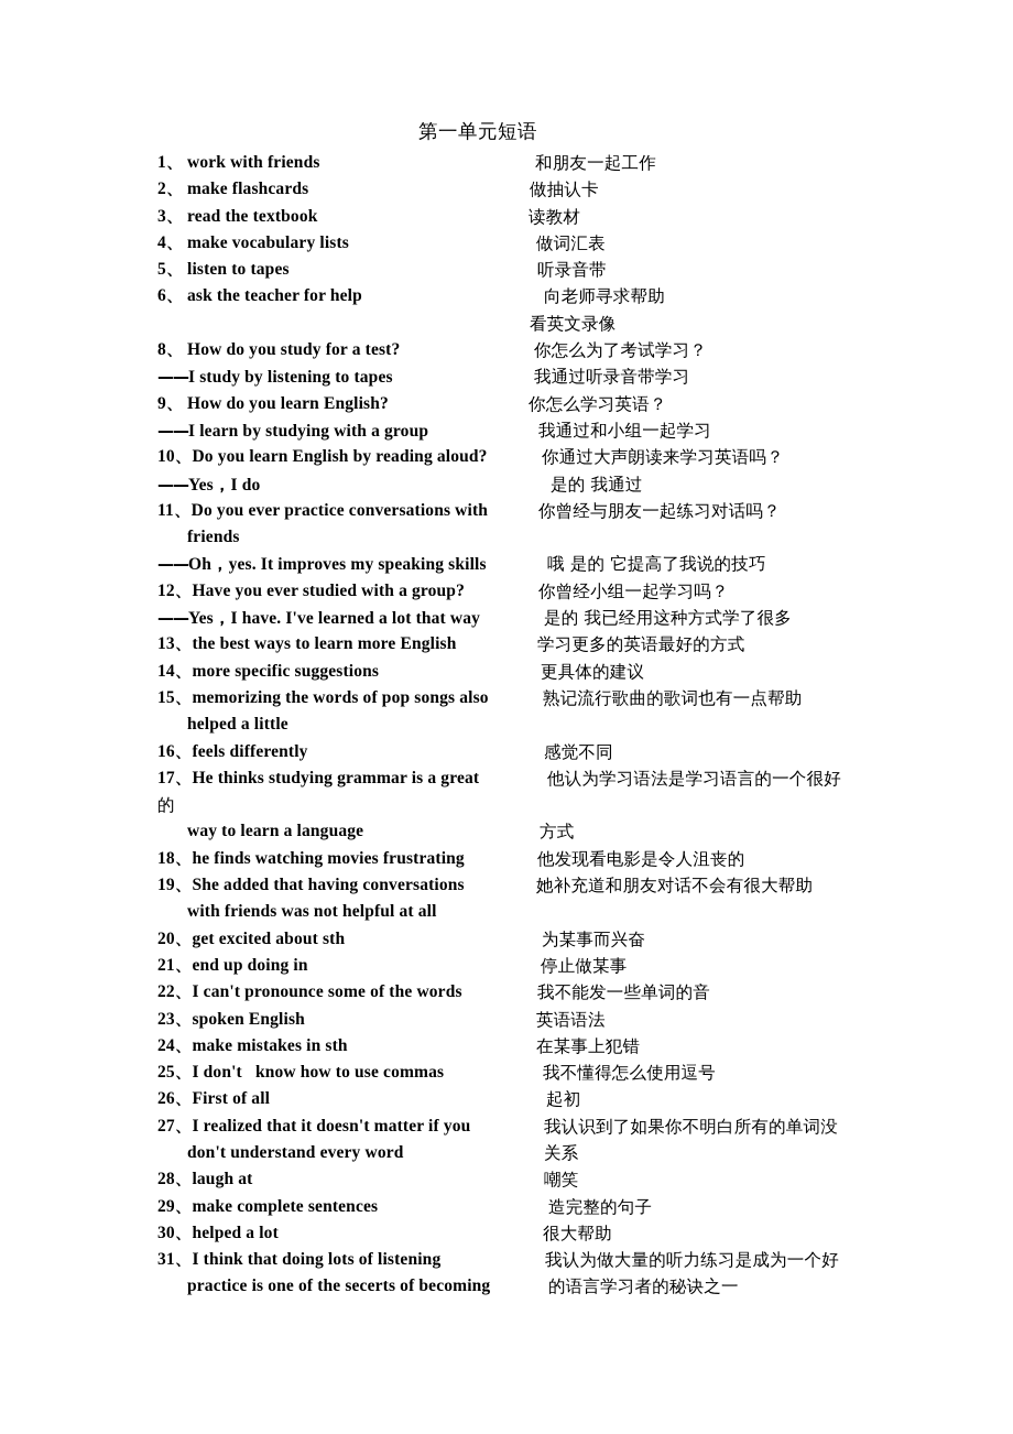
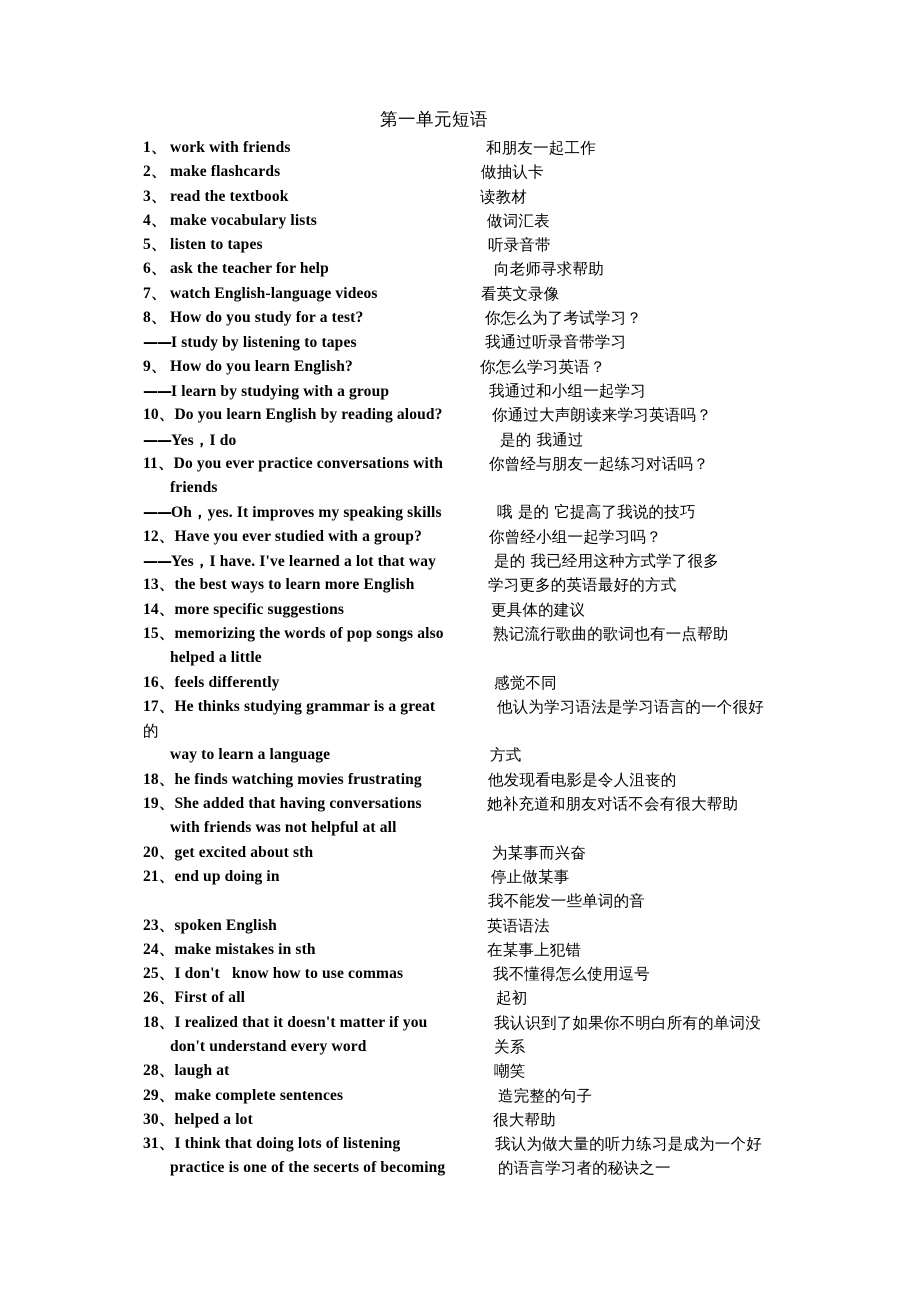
  第一单元短语
  1、 work with friends
  和朋友一起工作
  2、 make flashcards
  做抽认卡
  3、 read the textbook
  读教材
  4、 make vocabulary lists
  做词汇表
  5、 listen to tapes
  听录音带
  6、 ask the teacher for help
  向老师寻求帮助
+ 7、 watch English-language videos
  看英文录像
  8、 How do you study for a test?
  你怎么为了考试学习？
  ——I study by listening to tapes
  我通过听录音带学习
  9、 How do you learn English?
  你怎么学习英语？
  ——I learn by studying with a group
  我通过和小组一起学习
  10、Do you learn English by reading aloud?
  你通过大声朗读来学习英语吗？
  ——Yes，I do
  是的 我通过
  11、Do you ever practice conversations with
  你曾经与朋友一起练习对话吗？
  friends
  ——Oh，yes. It improves my speaking skills
  哦 是的 它提高了我说的技巧
  12、Have you ever studied with a group?
  你曾经小组一起学习吗？
  ——Yes，I have. I've learned a lot that way
  是的 我已经用这种方式学了很多
  13、the best ways to learn more English
  学习更多的英语最好的方式
  14、more specific suggestions
  更具体的建议
  15、memorizing the words of pop songs also
  熟记流行歌曲的歌词也有一点帮助
  helped a little
  16、feels differently
  感觉不同
  17、He thinks studying grammar is a great
  他认为学习语法是学习语言的一个很好
  的
  way to learn a language
  方式
  18、he finds watching movies frustrating
  他发现看电影是令人沮丧的
  19、She added that having conversations
  她补充道和朋友对话不会有很大帮助
  with friends was not helpful at all
  20、get excited about sth
  为某事而兴奋
  21、end up doing in
  停止做某事
- 22、I can't pronounce some of the words
  我不能发一些单词的音
  23、spoken English
  英语语法
  24、make mistakes in sth
  在某事上犯错
  25、I don't know how to use commas
  我不懂得怎么使用逗号
  26、First of all
  起初
- 27、I realized that it doesn't matter if you
+ 18、I realized that it doesn't matter if you
  我认识到了如果你不明白所有的单词没
  don't understand every word
  关系
  28、laugh at
  嘲笑
  29、make complete sentences
  造完整的句子
  30、helped a lot
  很大帮助
  31、I think that doing lots of listening
  我认为做大量的听力练习是成为一个好
  practice is one of the secerts of becoming
  的语言学习者的秘诀之一
